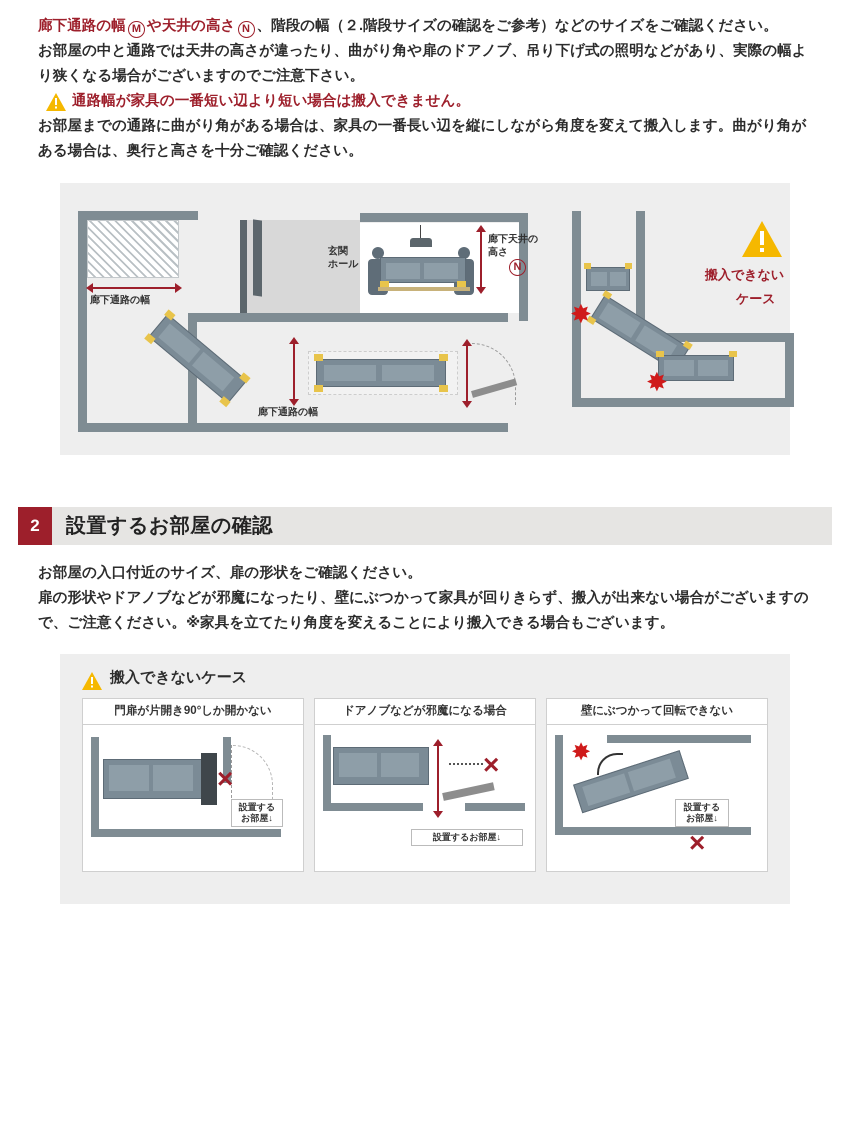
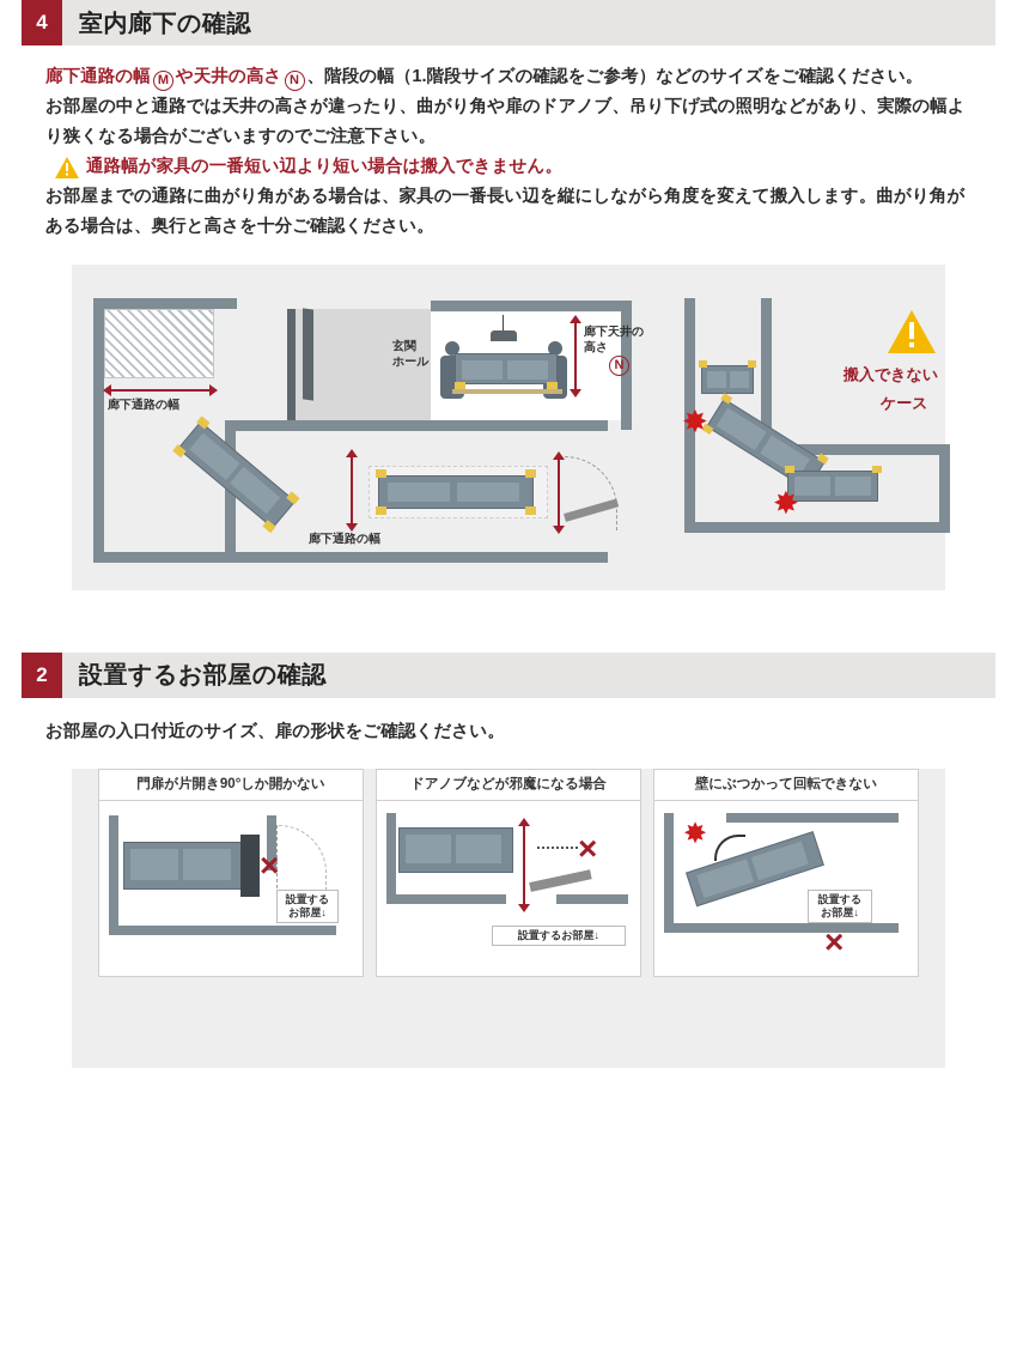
+ 4
+ 室内廊下の確認
- 廊下通路の幅 M や天井の高さ N 、階段の幅（２.階段サイズの確認をご参考）などのサイズをご確認ください。
+ 廊下通路の幅 M や天井の高さ N 、階段の幅（1.階段サイズの確認をご参考）などのサイズをご確認ください。
  お部屋の中と通路では天井の高さが違ったり、曲がり角や扉のドアノブ、吊り下げ式の照明などがあり、実際の幅より狭くなる場合がございますのでご注意下さい。
  通路幅が家具の一番短い辺より短い場合は搬入できません。
  お部屋までの通路に曲がり角がある場合は、家具の一番長い辺を縦にしながら角度を変えて搬入します。曲がり角がある場合は、奥行と高さを十分ご確認ください。
  廊下通路の幅
  玄関
  ホール
  廊下天井の
  高さ
  N
  廊下通路の幅
  ✸
  ✸
  搬入できない
  ケース
  2
  設置するお部屋の確認
  お部屋の入口付近のサイズ、扉の形状をご確認ください。
- 扉の形状やドアノブなどが邪魔になったり、壁にぶつかって家具が回りきらず、搬入が出来ない場合がございますので、ご注意ください。※家具を立てたり角度を変えることにより搬入できる場合もございます。
- 搬入できないケース
  門扉が片開き90°しか開かない
  ×
  設置する
  お部屋↓
  ドアノブなどが邪魔になる場合
  ×
  設置するお部屋↓
  壁にぶつかって回転できない
  ✸
  設置する
  お部屋↓
  ×
